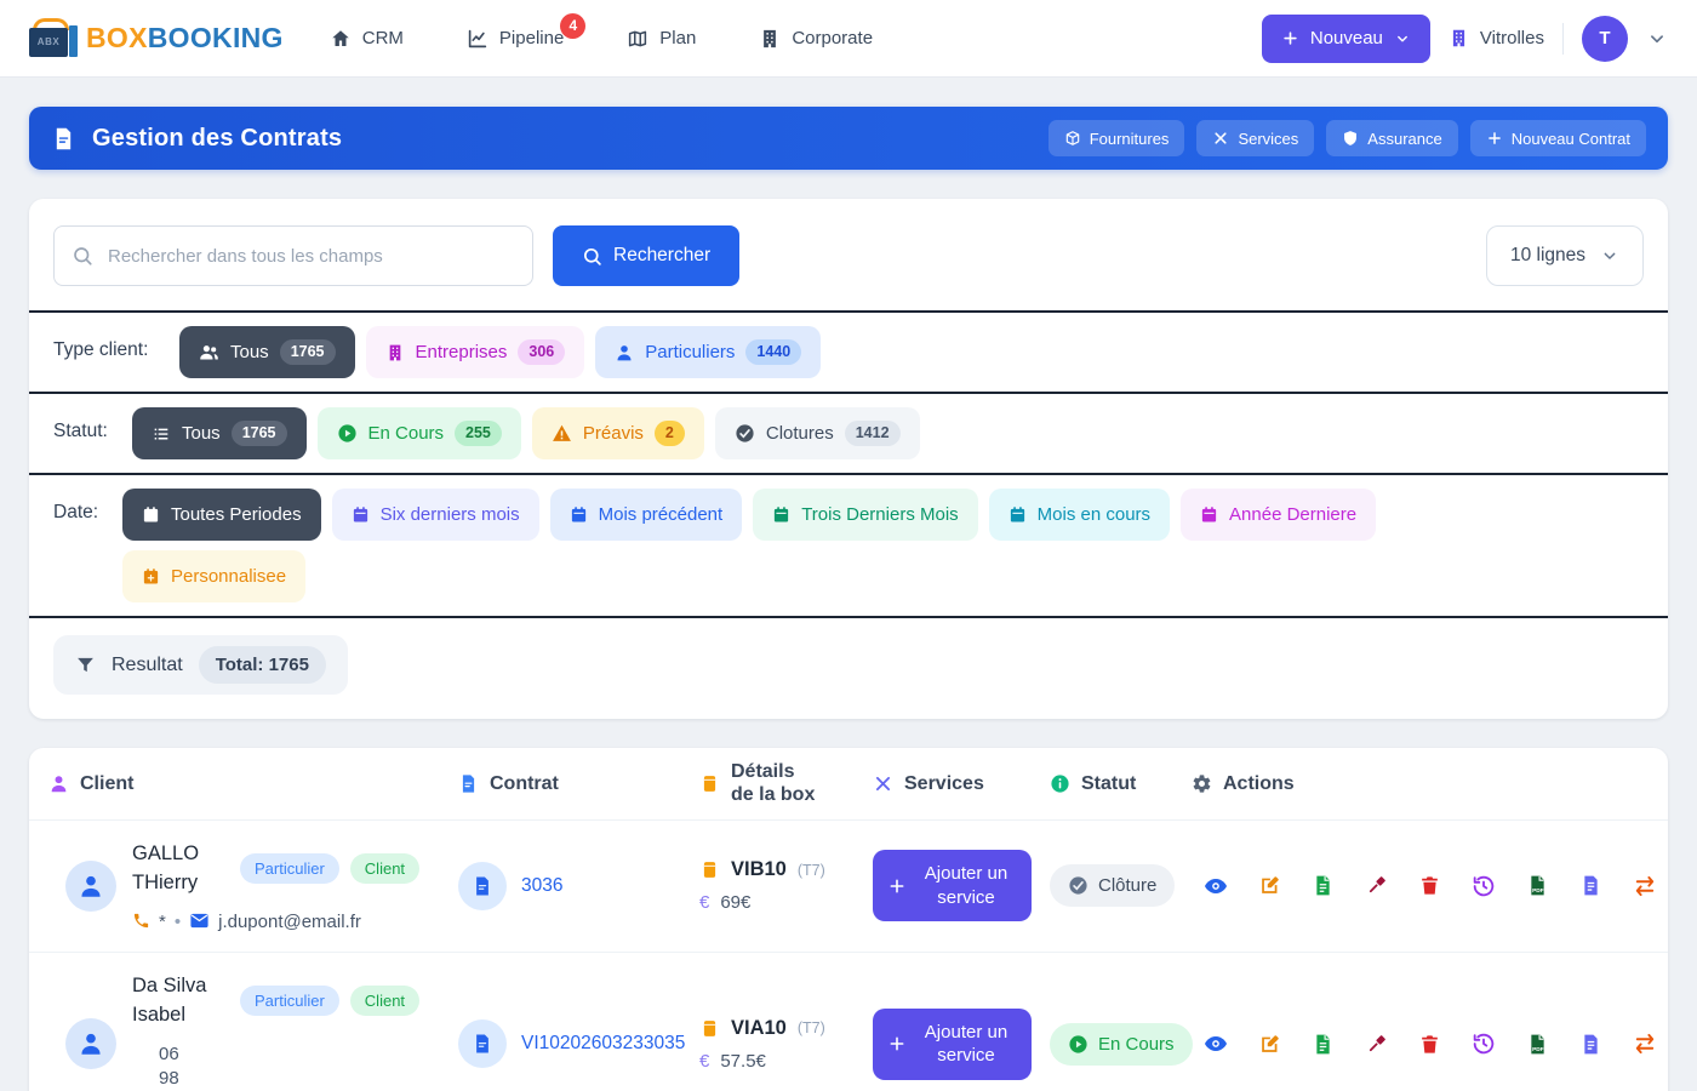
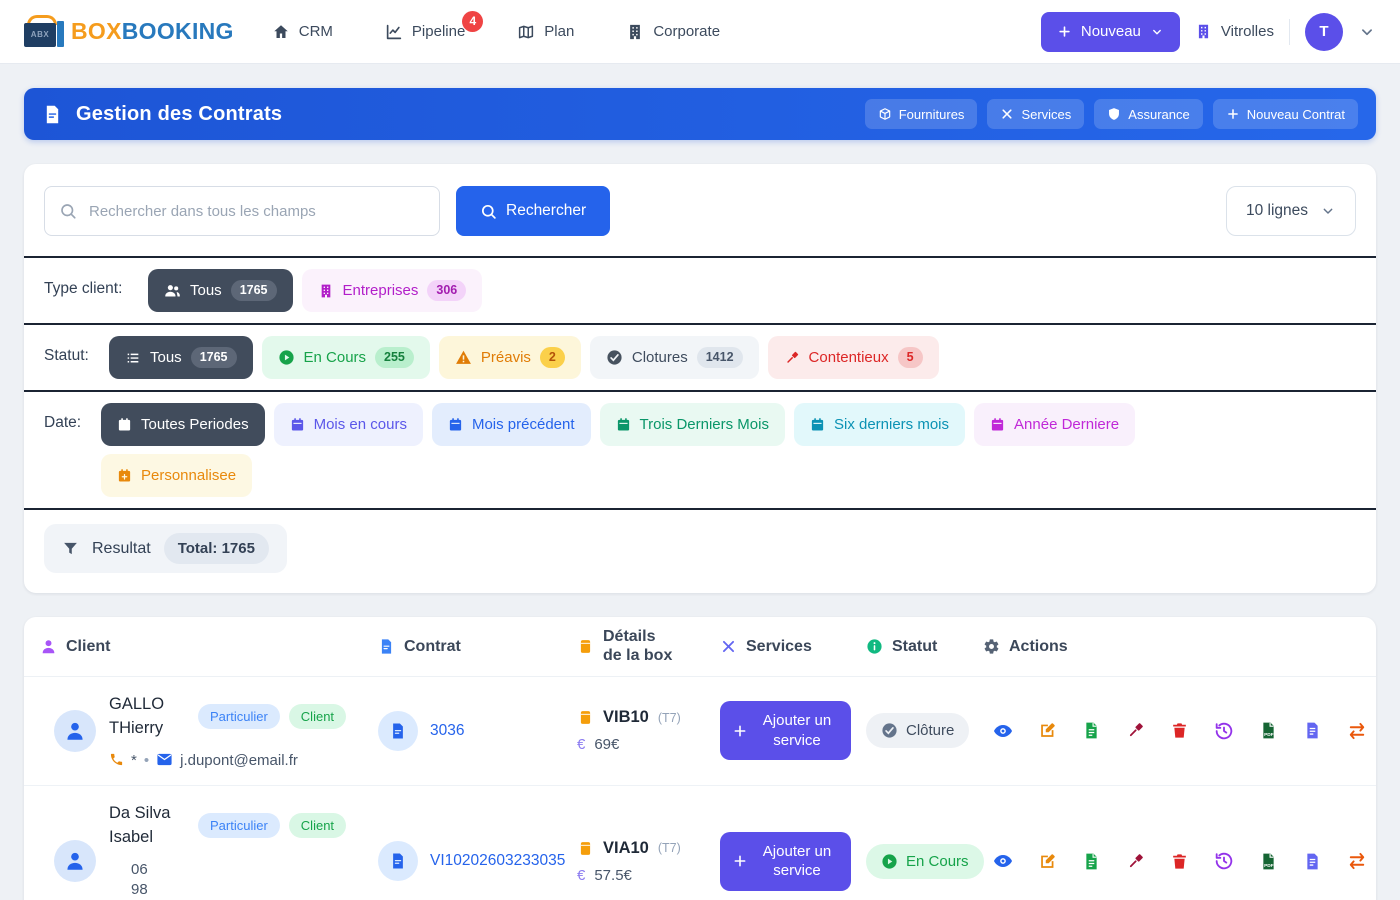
  ABX
  BOXBOOKING
  CRM
  Pipeline
  4
  Plan
  Corporate
  Nouveau
  Vitrolles
  T
  Gestion des Contrats
  Fournitures
  Services
  Assurance
  Nouveau Contrat
  Rechercher dans tous les champs
  Rechercher
  10 lignes
  Type client:
  Tous
  1765
  Entreprises
  306
- Particuliers
- 1440
  Statut:
  Tous
  1765
  En Cours
  255
  Préavis
  2
  Clotures
  1412
+ Contentieux
+ 5
  Date:
  Toutes Periodes
- Six derniers mois
+ Mois en cours
  Mois précédent
  Trois Derniers Mois
- Mois en cours
+ Six derniers mois
  Année Derniere
  Personnalisee
  Resultat
  Total: 1765
  Client
  Contrat
  Détails de la box
  Services
  Statut
  Actions
  GALLO THierry
  Particulier
  Client
  *
  •
  j.dupont@email.fr
  3036
  VIB10
  (T7)
  €
  69€
  Ajouter un service
  Clôture
  Da Silva Isabel
  Particulier
  Client
  VI10202603233035
  VIA10
  (T7)
  €
  57.5€
  Ajouter un service
  En Cours
